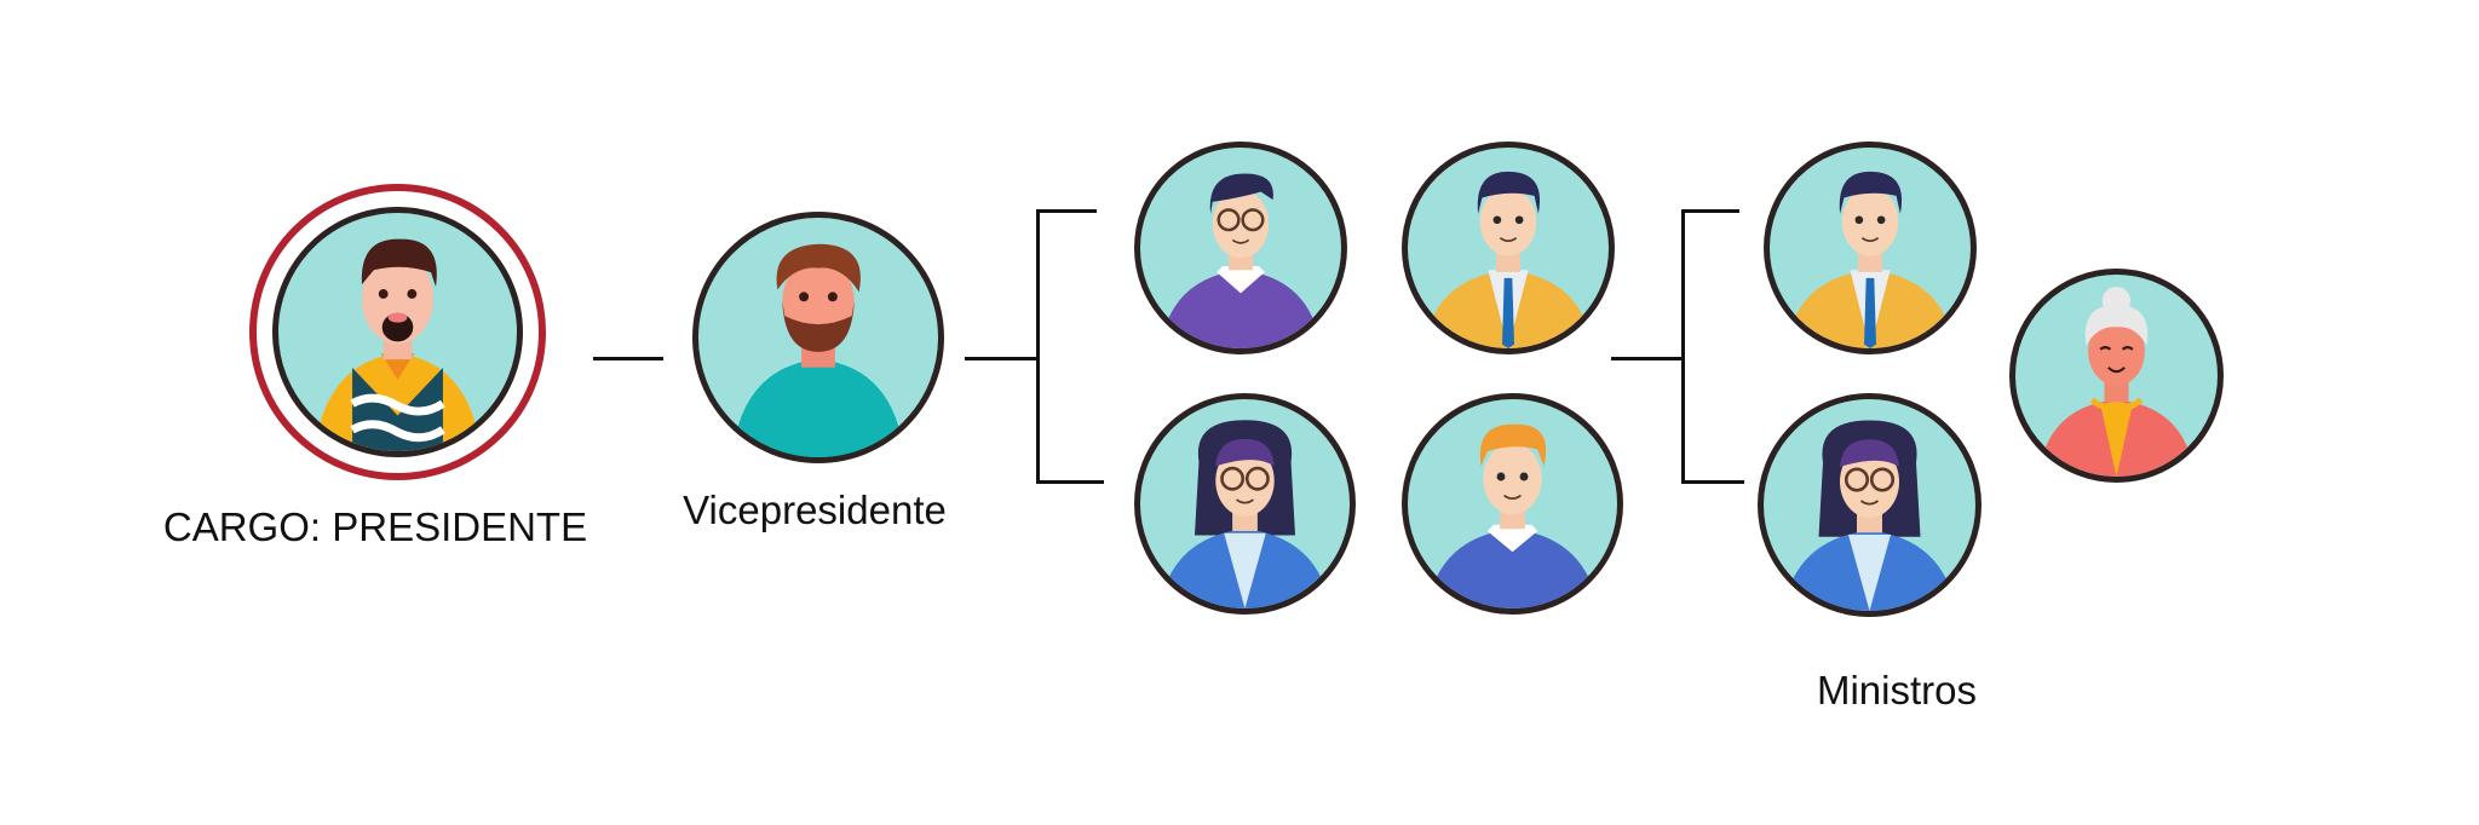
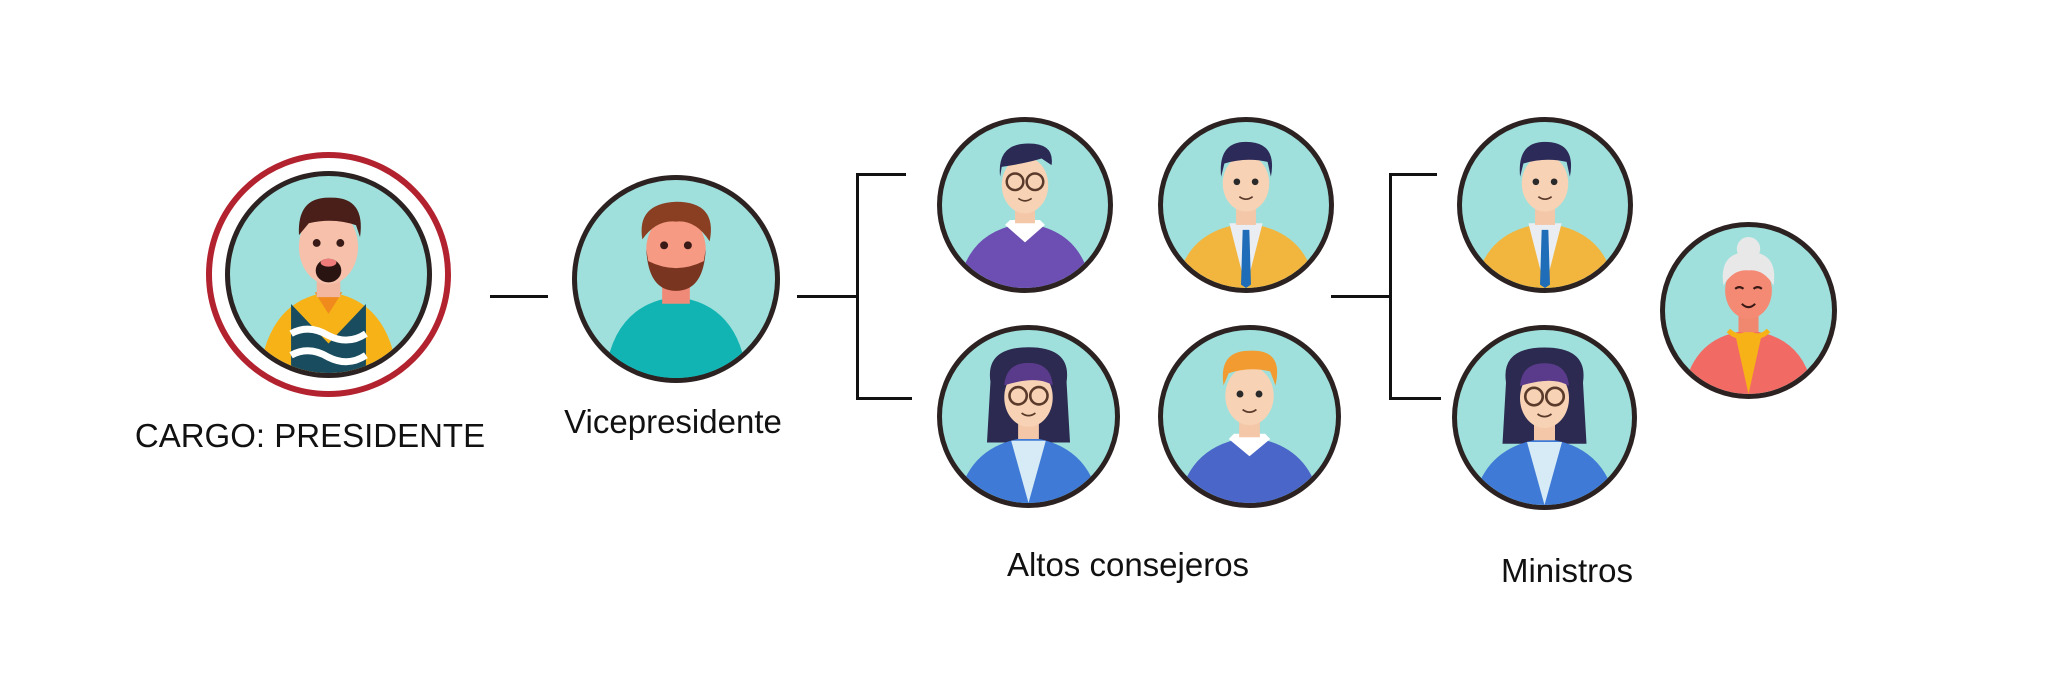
  CARGO: PRESIDENTE
  Vicepresidente
+ Altos consejeros
  Ministros
